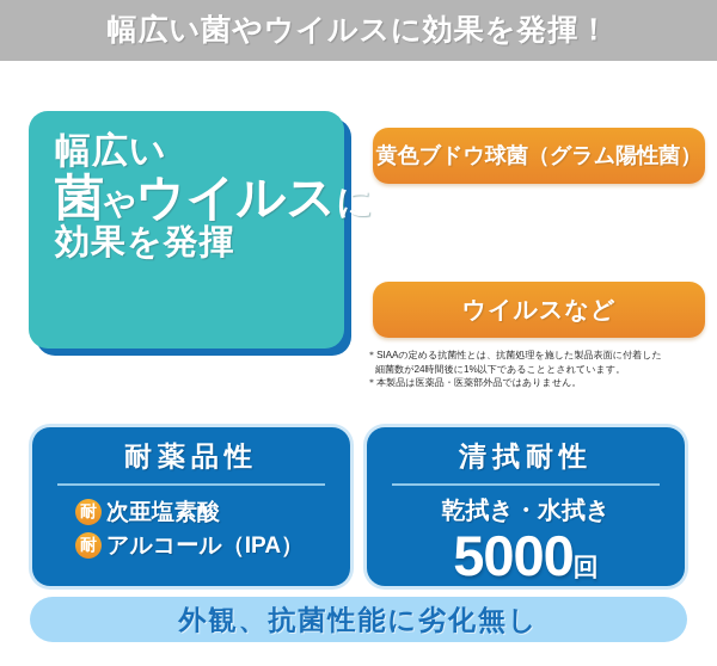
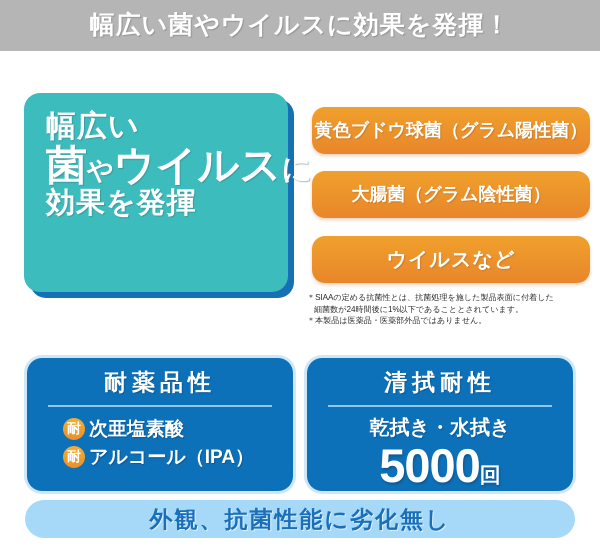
  幅広い菌やウイルスに効果を発揮！
  幅広い
  菌やウイルスに
  効果を発揮
  黄色ブドウ球菌（グラム陽性菌）
+ 大腸菌（グラム陰性菌）
  ウイルスなど
  ＊SIAAの定める抗菌性とは、抗菌処理を施した製品表面に付着した
  細菌数が24時間後に1%以下であることとされています。
  ＊本製品は医薬品・医薬部外品ではありません。
  耐薬品性
  耐
  次亜塩素酸
  耐
  アルコール（IPA）
  清拭耐性
  乾拭き・水拭き
  5000回
  外観、抗菌性能に劣化無し
